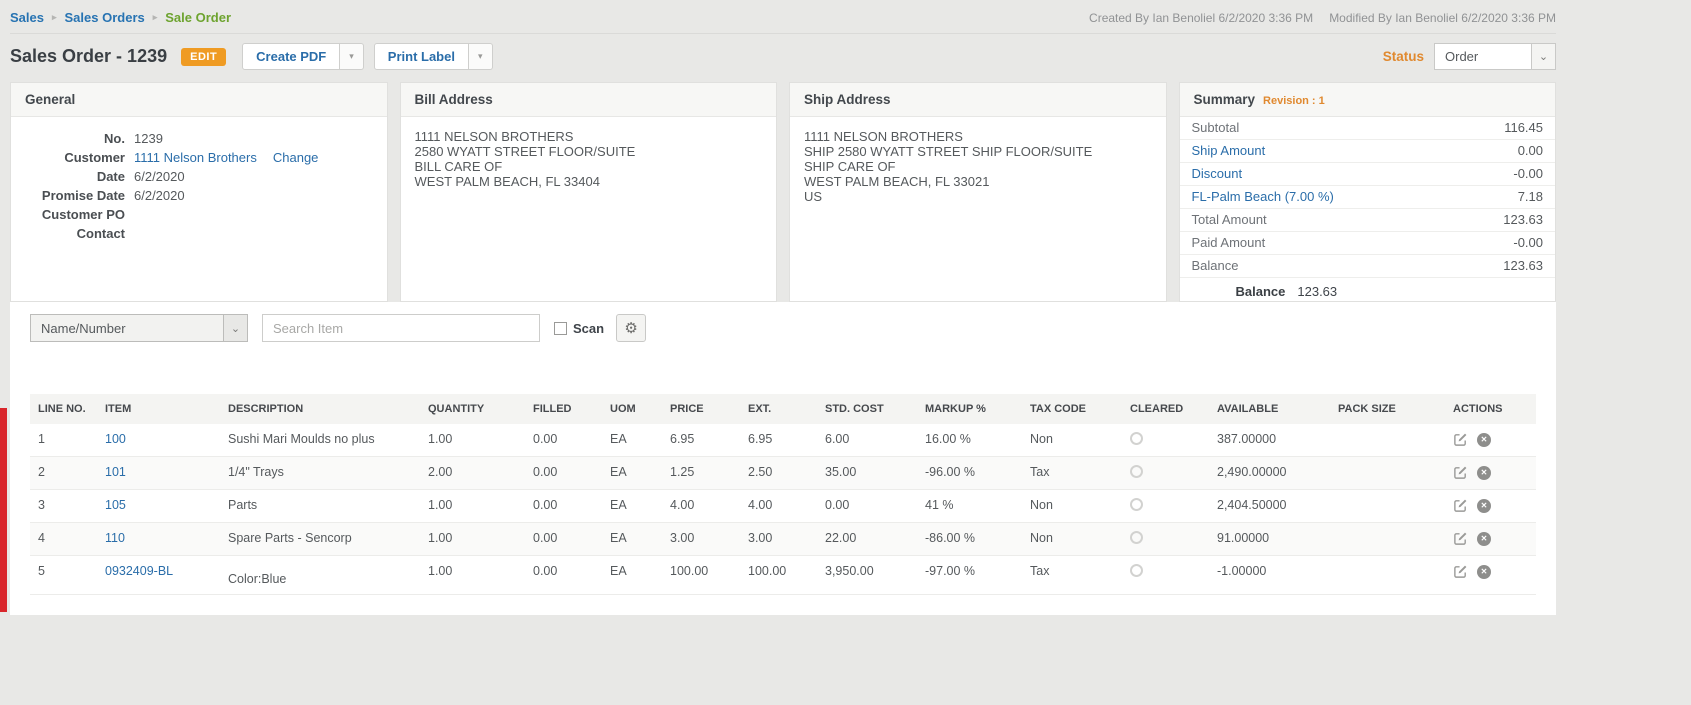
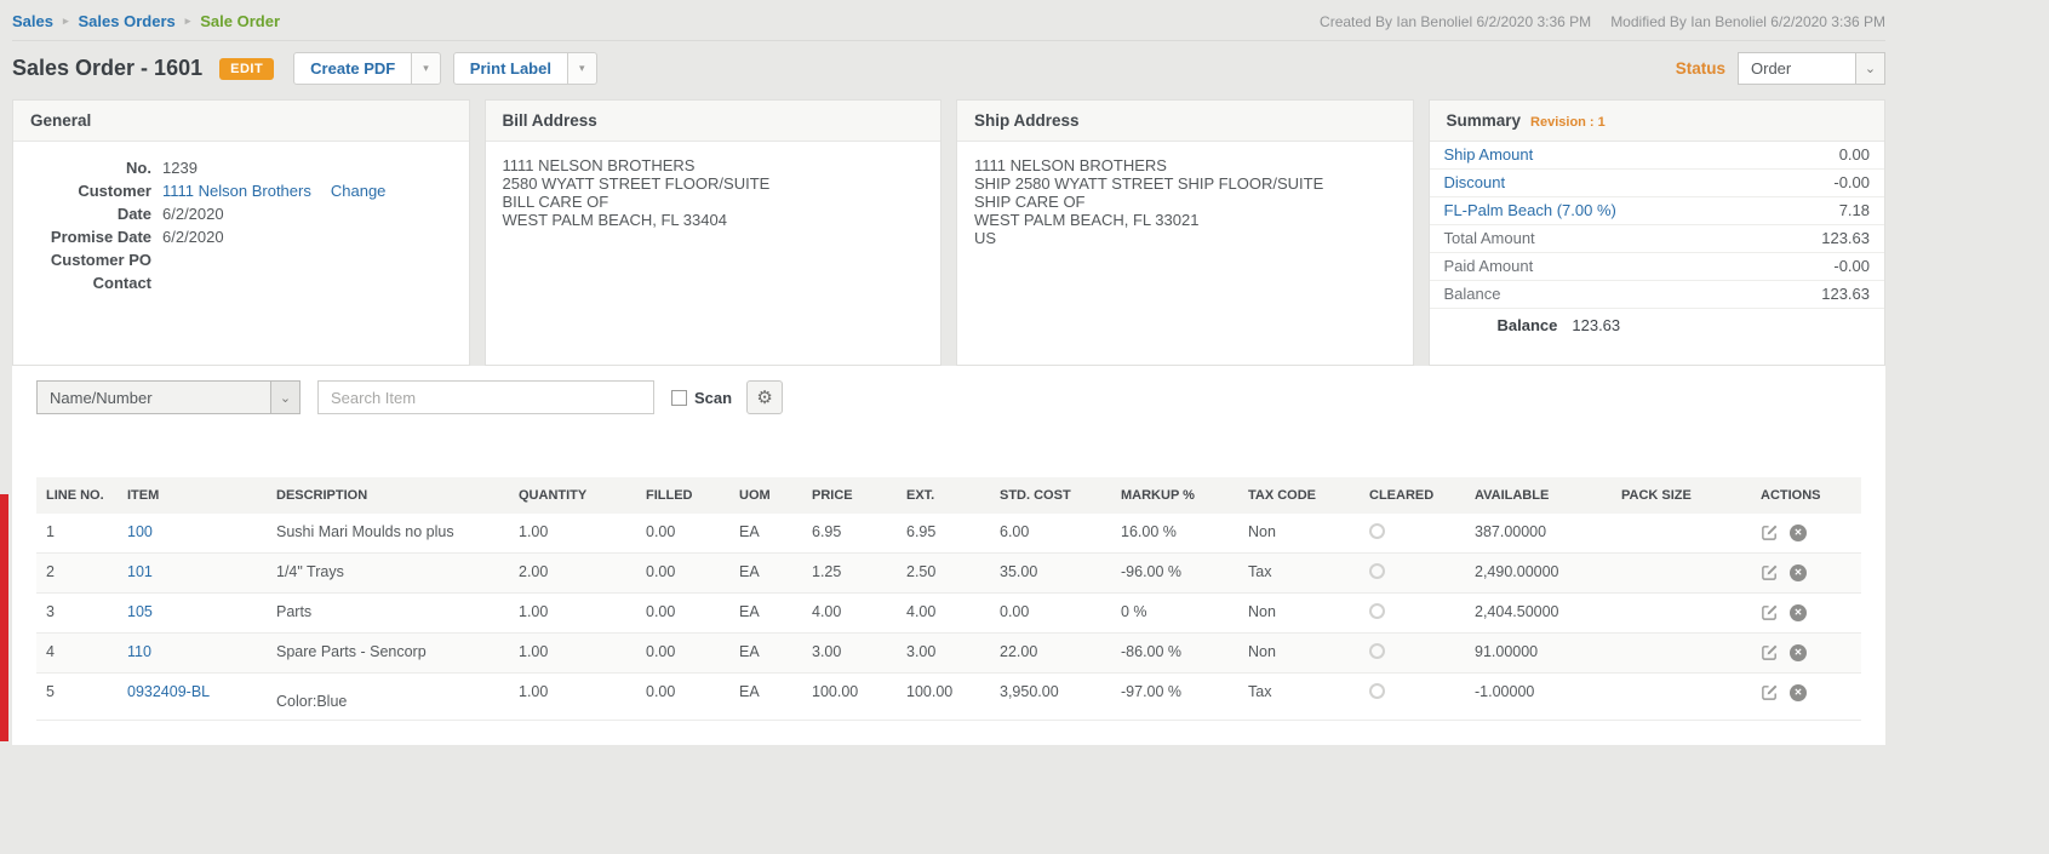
  Sales
  ▸
  Sales Orders
  ▸
  Sale Order
  Created By Ian Benoliel 6/2/2020 3:36 PM
  Modified By Ian Benoliel 6/2/2020 3:36 PM
- Sales Order - 1239
+ Sales Order - 1601
  EDIT
  Create PDF
  ▾
  Print Label
  ▾
  Status
  Order
  ⌄
  General
  No.
  1239
  Customer
  1111 Nelson Brothers
  Change
  Date
  6/2/2020
  Promise Date
  6/2/2020
  Customer PO
  Contact
  Bill Address
  1111 NELSON BROTHERS
  2580 WYATT STREET FLOOR/SUITE
  BILL CARE OF
  WEST PALM BEACH, FL 33404
  Ship Address
  1111 NELSON BROTHERS
  SHIP 2580 WYATT STREET SHIP FLOOR/SUITE
  SHIP CARE OF
  WEST PALM BEACH, FL 33021
  US
  Summary
  Revision : 1
- Subtotal
- 116.45
  Ship Amount
  0.00
  Discount
  -0.00
  FL-Palm Beach (7.00 %)
  7.18
  Total Amount
  123.63
  Paid Amount
  -0.00
  Balance
  123.63
  Balance
  123.63
  Name/Number
  ⌄
  Search Item
  Scan
  ⚙
  LINE NO.	ITEM	DESCRIPTION	QUANTITY	FILLED	UOM	PRICE	EXT.	STD. COST	MARKUP %	TAX CODE	CLEARED	AVAILABLE	PACK SIZE	ACTIONS
  1	100	Sushi Mari Moulds no plus	1.00	0.00	EA	6.95	6.95	6.00	16.00 %	Non		387.00000		✕
  2	101	1/4" Trays	2.00	0.00	EA	1.25	2.50	35.00	-96.00 %	Tax		2,490.00000		✕
- 3	105	Parts	1.00	0.00	EA	4.00	4.00	0.00	41 %	Non		2,404.50000		✕
+ 3	105	Parts	1.00	0.00	EA	4.00	4.00	0.00	0 %	Non		2,404.50000		✕
  4	110	Spare Parts - Sencorp	1.00	0.00	EA	3.00	3.00	22.00	-86.00 %	Non		91.00000		✕
  5	0932409-BL	Color:Blue	1.00	0.00	EA	100.00	100.00	3,950.00	-97.00 %	Tax		-1.00000		✕
